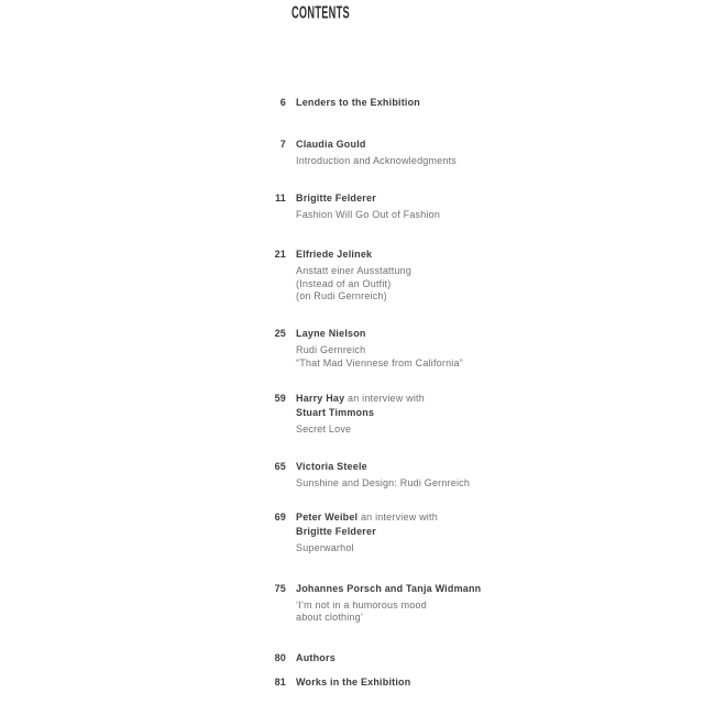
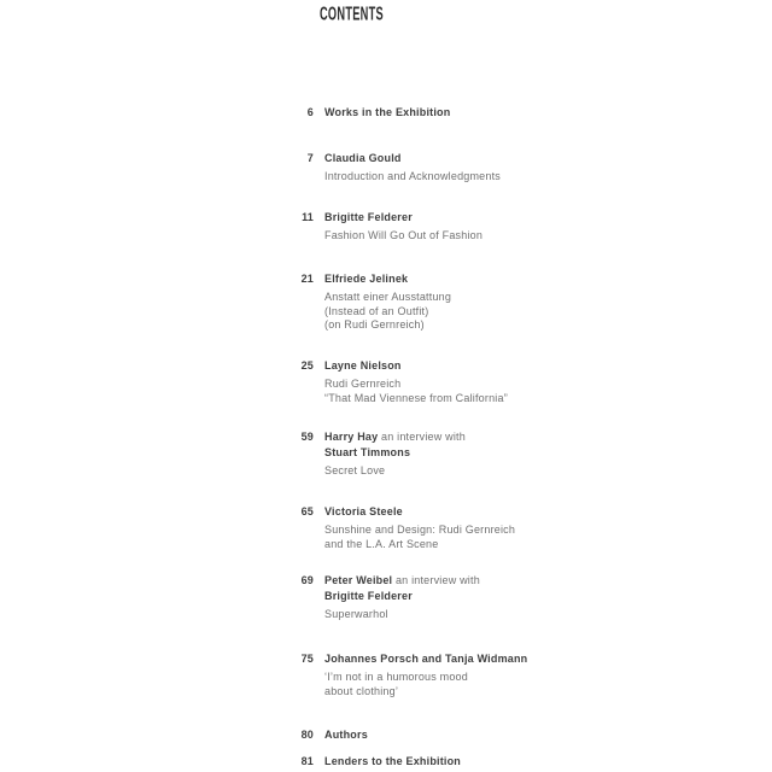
  CONTENTS
  6
- Lenders to the Exhibition
+ Works in the Exhibition
  7
  Claudia Gould
  Introduction and Acknowledgments
  11
  Brigitte Felderer
  Fashion Will Go Out of Fashion
  21
  Elfriede Jelinek
  Anstatt einer Ausstattung
  (Instead of an Outfit)
  (on Rudi Gernreich)
  25
  Layne Nielson
  Rudi Gernreich
  “That Mad Viennese from California”
  59
  Harry Hay an interview with
  Stuart Timmons
  Secret Love
  65
  Victoria Steele
  Sunshine and Design: Rudi Gernreich
+ and the L.A. Art Scene
  69
  Peter Weibel an interview with
  Brigitte Felderer
  Superwarhol
  75
  Johannes Porsch and Tanja Widmann
  ‘I’m not in a humorous mood
  about clothing’
  80
  Authors
  81
- Works in the Exhibition
+ Lenders to the Exhibition
